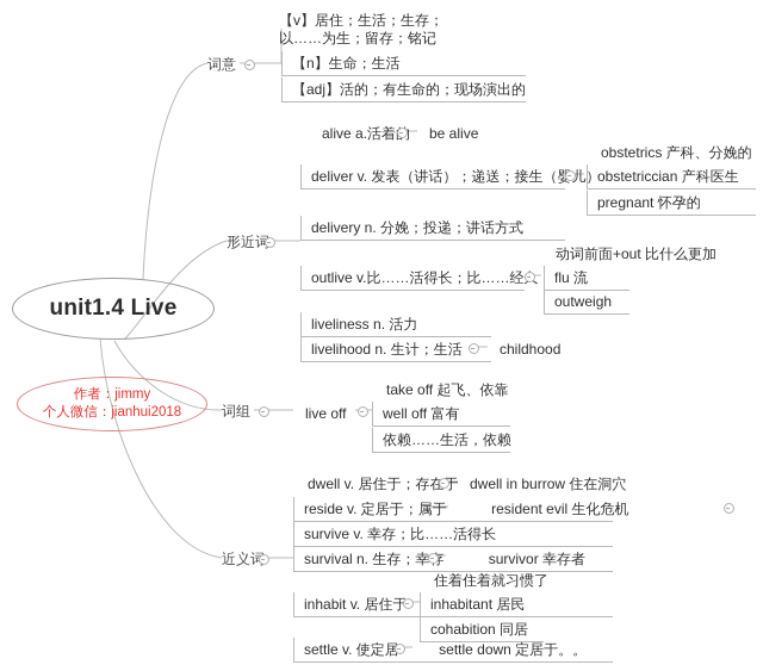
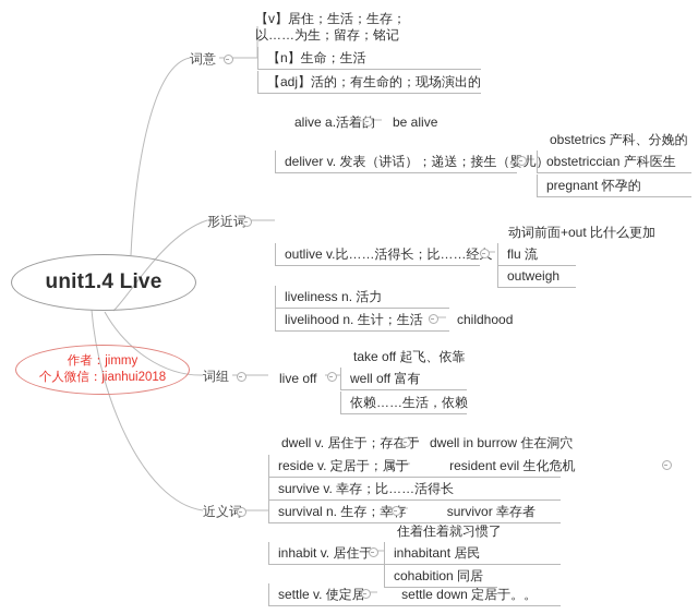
  unit1.4 Live
  作者：jimmy
  个人微信：jianhui2018
  词意
  形近词
  词组
  近义词
  【v】居住；生活；生存；
  以……为生；留存；铭记
  【n】生命；生活
  【adj】活的；有生命的；现场演出的
  alive a.活着
  be alive
  deliver v. 发表（讲话）；递送；接生（儿
  obstetrics 产科、分娩的
  obstetriccian 产科医生
  pregnant 怀孕的
- delivery n. 分娩；投递；讲话方式
  outlive v.比……活得长；比……经
  动词前面+out 比什么更加
  flu 流
  outweigh
  liveliness n. 活力
  livelihood n. 生计；生活
  childhood
  live off
  take off 起飞、依靠
  well off 富有
  依赖……生活，依赖
  dwell v. 居住于；存在于
  dwell in burrow 住在洞穴
  reside v. 定居于；属于 resident evil 生化危机
  survive v. 幸存；比……活得长
  survival n. 生存；幸 survivor 幸存者
  inhabit v. 居住于
  住着住着就习惯了
  inhabitant 居民
  cohabition 同居
  settle v. 使定居 settle down 定居于。。
